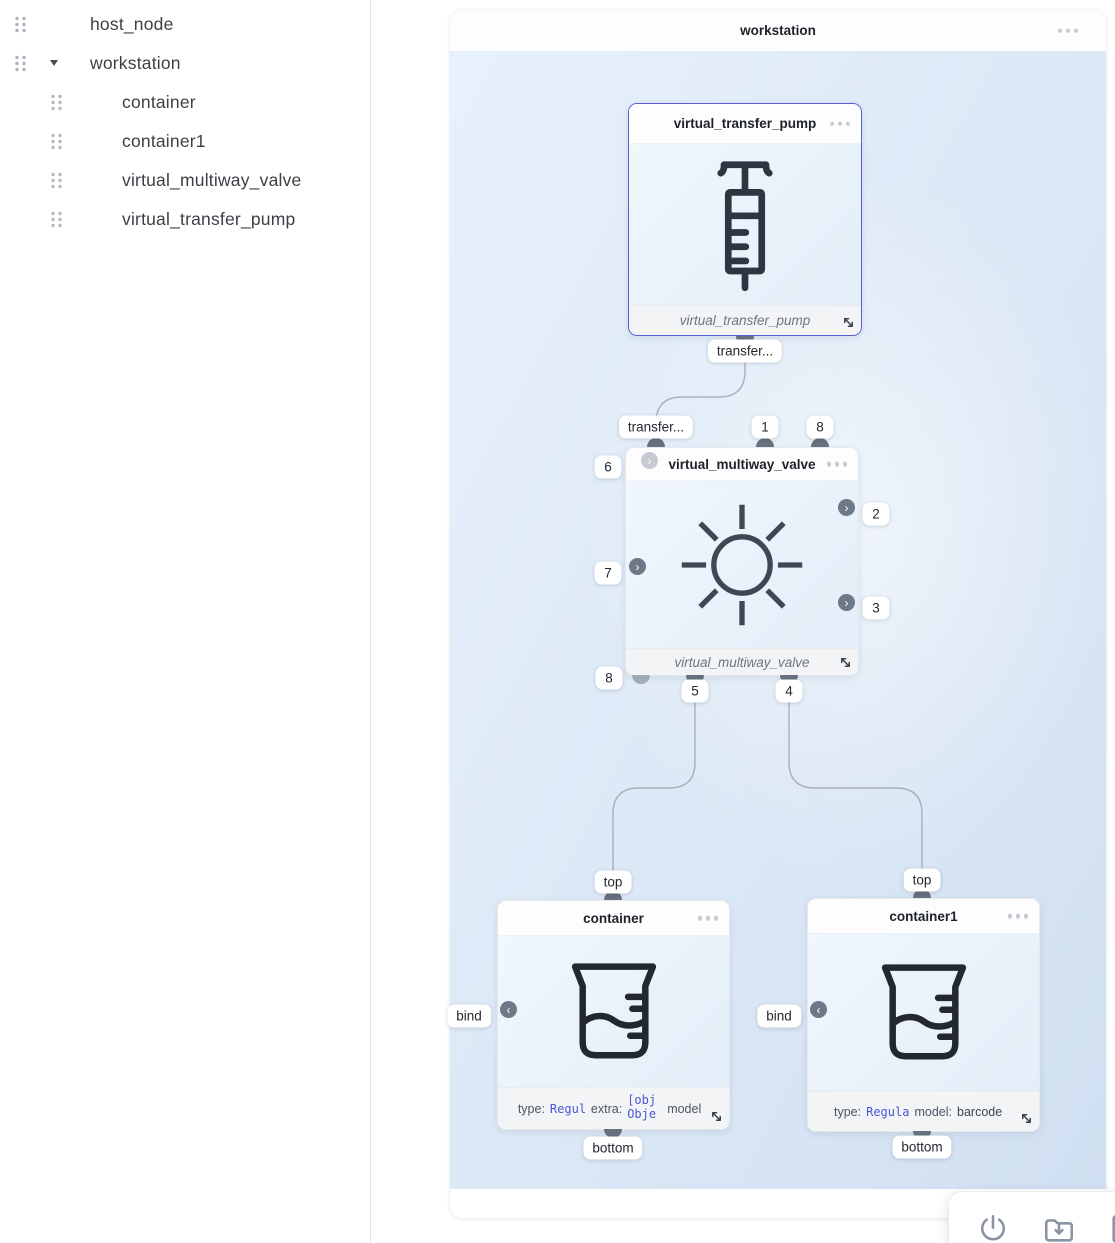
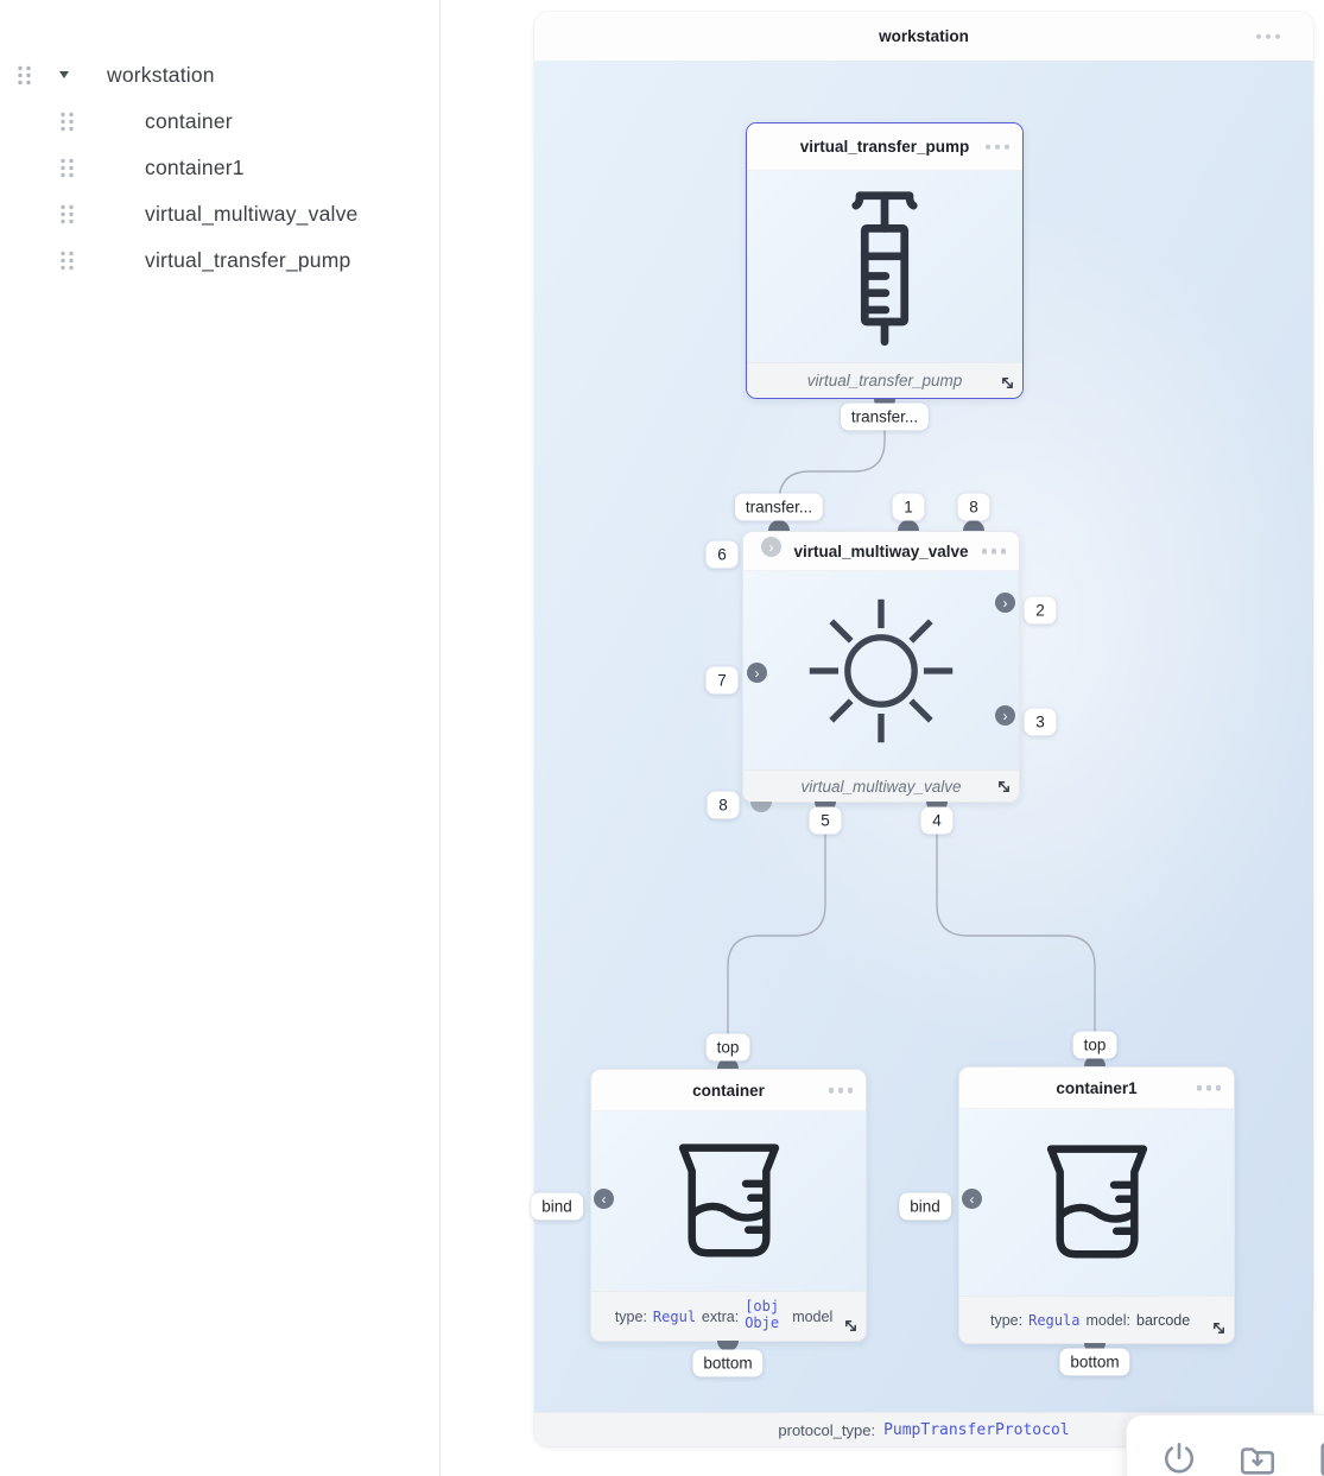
- host_node
  workstation
  container
  container1
  virtual_multiway_valve
  virtual_transfer_pump
  workstation
+ protocol_type:
+ PumpTransferProtocol
  virtual_transfer_pump
  virtual_transfer_pump
  transfer...
  virtual_multiway_valve
  virtual_multiway_valve
  transfer...
  1
  8
  ›
  ›
  6
  7
  8
  ›
  ›
  2
  3
  5
  4
  container
  type:
  Regul
  extra:
  [obj Obje
  model
  top
  ‹
  bind
  bottom
  container1
  type:
  Regula
  model:
  barcode
  top
  ‹
  bind
  bottom
